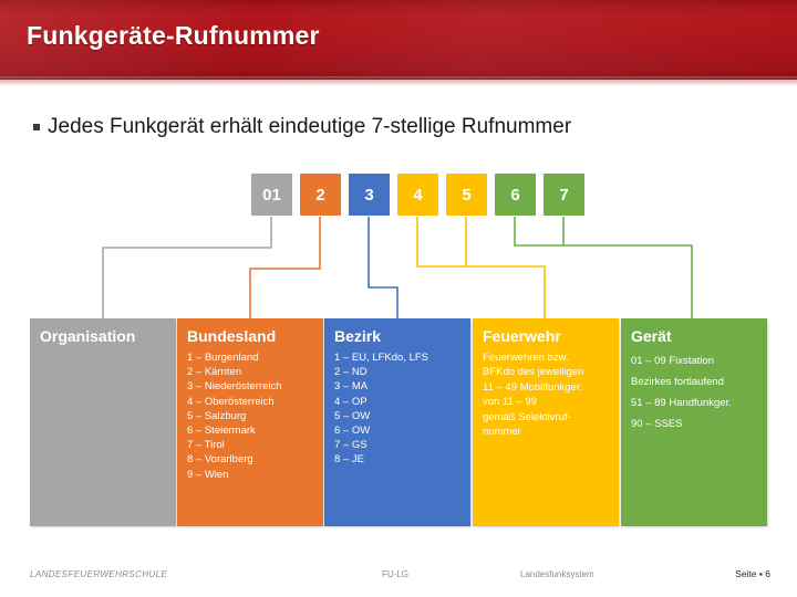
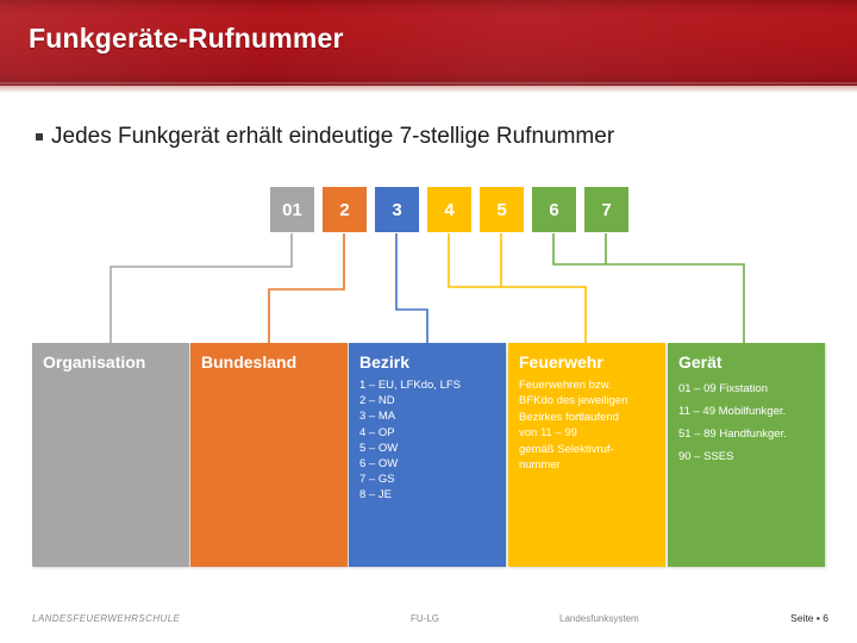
  Funkgeräte-Rufnummer
  Jedes Funkgerät erhält eindeutige 7-stellige Rufnummer
  01
  2
  3
  4
  5
  6
  7
  Organisation
  Bundesland
- 1 – Burgenland
- 2 – Kärnten
- 3 – Niederösterreich
- 4 – Oberösterreich
- 5 – Salzburg
- 6 – Steiermark
- 7 – Tirol
- 8 – Vorarlberg
- 9 – Wien
  Bezirk
  1 – EU, LFKdo, LFS
  2 – ND
  3 – MA
  4 – OP
  5 – OW
  6 – OW
  7 – GS
  8 – JE
  Feuerwehr
  Feuerwehren bzw.
  BFKdo des jeweiligen
- 11 – 49 Mobilfunkger.
+ Bezirkes fortlaufend
  von 11 – 99
  gemäß Selektivruf-
  nummer
  Gerät
  01 – 09 Fixstation
- Bezirkes fortlaufend
+ 11 – 49 Mobilfunkger.
  51 – 89 Handfunkger.
  90 – SSES
  LANDESFEUERWEHRSCHULE
  FU-LG
  Landesfunksystem
  Seite ▪ 6
